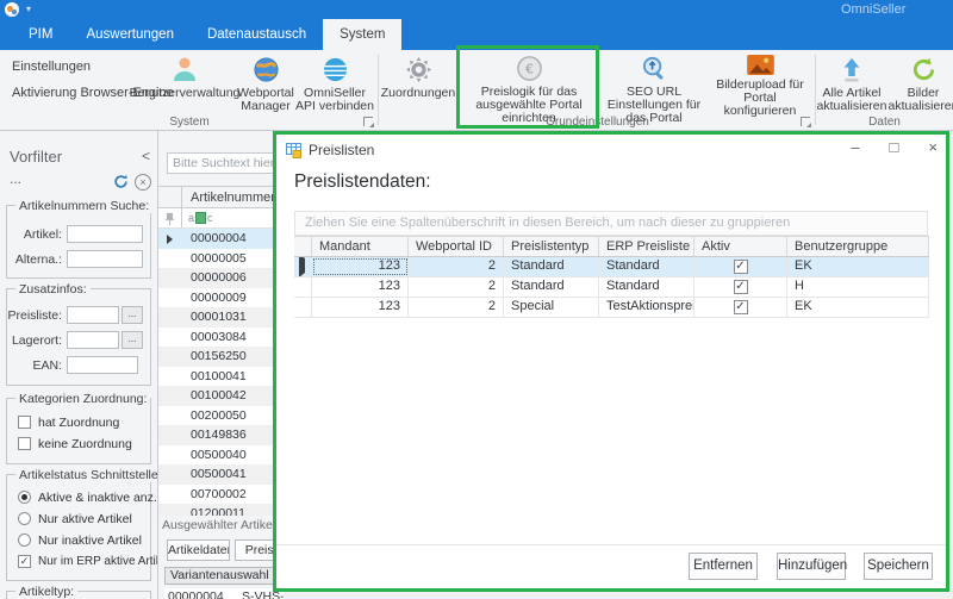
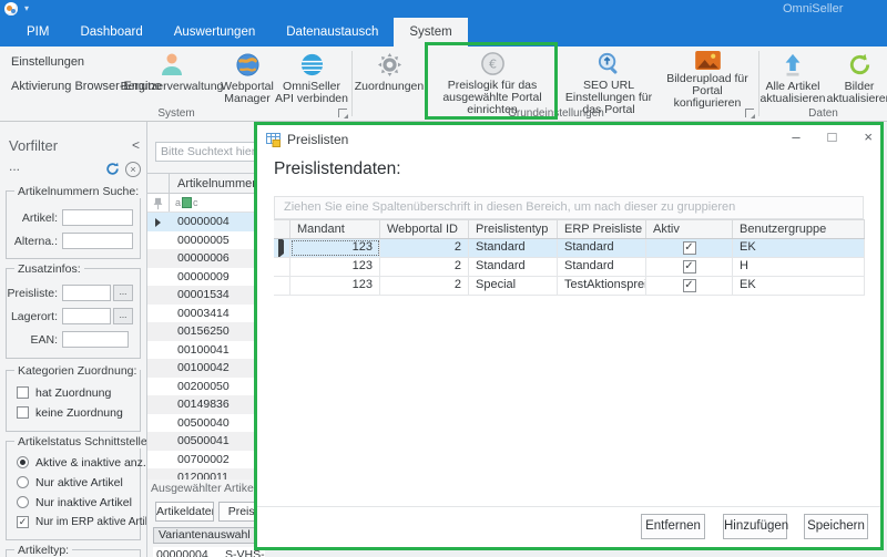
  ▾
  OmniSeller
  PIM
+ Dashboard
  Auswertungen
  Datenaustausch
  System
  Einstellungen
  Aktivierung Browser-Engine
  Benutzerverwaltung
  Webportal Manager
  OmniSeller API verbinden
  System
  Zuordnungen
  €
  Preislogik für das ausgewählte Portal einrichten
  SEO URL Einstellungen für das Portal
  Bilderupload für Portal konfigurieren
  Grundeinstellungen
  Alle Artikel aktualisieren
  Bilder aktualisiere
  Daten
  Vorfilter
  <
  ...
  ×
  Artikelnummern Suche:
  Artikel:
  Alterna.:
  Zusatzinfos:
  Preisliste:
  ...
  Lagerort:
  ...
  EAN:
  Kategorien Zuordnung:
  hat Zuordnung
  keine Zuordnung
  Artikelstatus Schnittstelle
  Aktive & inaktive anz.
  Nur aktive Artikel
  Nur inaktive Artikel
  Nur im ERP aktive Arti
  Artikeltyp:
  Bitte Suchtext hie
  Artikelnumme
  a
  c
  00000004
  00000005
  00000006
  00000009
- 00001031
+ 00001534
- 00003084
+ 00003414
  00156250
  00100041
  00100042
  00200050
  00149836
  00500040
  00500041
  00700002
  01200011
  Ausgewählter Artike
  Artikeldate
  Preis
  Variantenauswahl
  00000004
  S-VHS-
  Preislisten
  –
  □
  ×
  Preislistendaten:
  Ziehen Sie eine Spaltenüberschrift in diesen Bereich, um nach dieser zu gruppieren
  Mandant
  Webportal ID
  Preislistentyp
  ERP Preisliste
  Aktiv
  Benutzergruppe
  123
  2
  Standard
  Standard
  EK
  123
  2
  Standard
  Standard
  H
  123
  2
  Special
  TestAktionsprei
  EK
  Entfernen
  Hinzufügen
  Speichern
